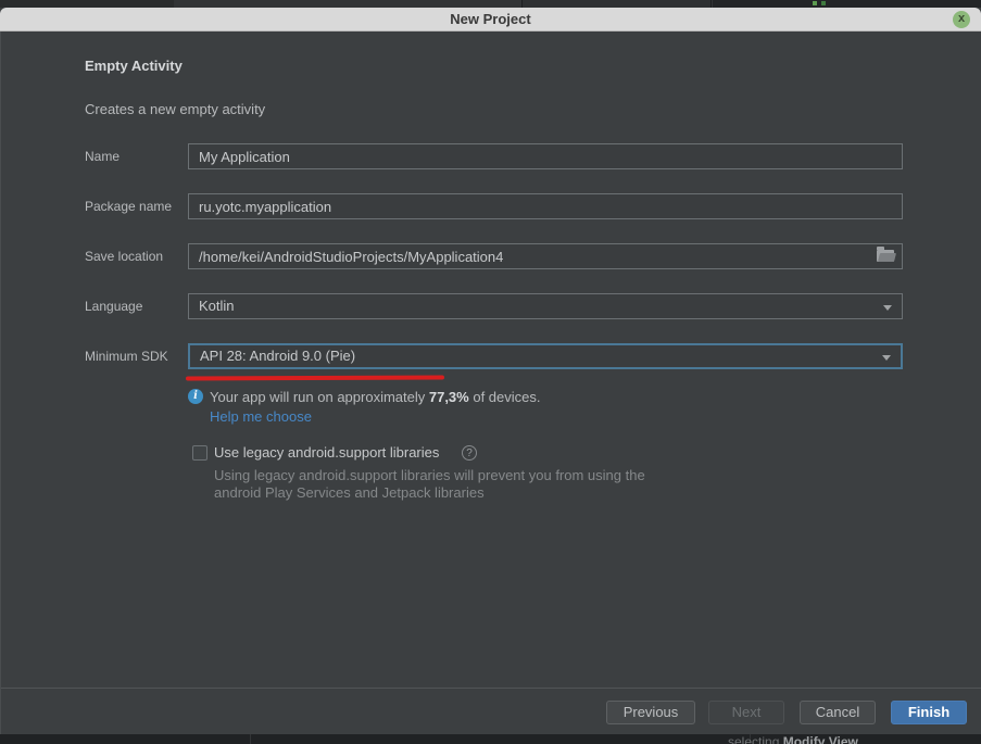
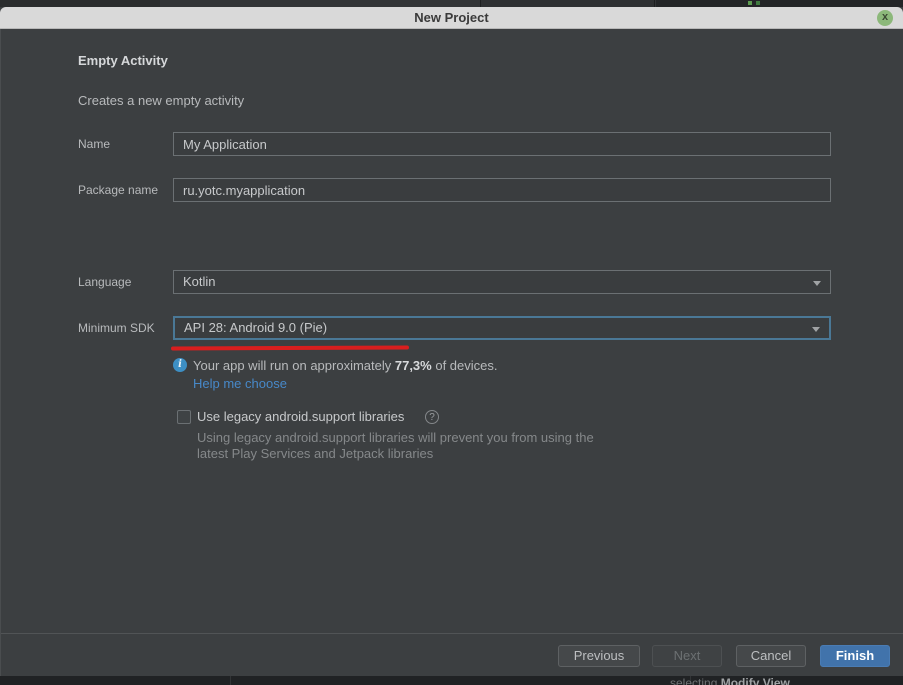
  New Project
  x
  Empty Activity
  Creates a new empty activity
  Name
  My Application
  Package name
  ru.yotc.myapplication
- Save location
- /home/kei/AndroidStudioProjects/MyApplication4
  Language
  Kotlin
  Minimum SDK
  API 28: Android 9.0 (Pie)
  i
  Your app will run on approximately 77,3% of devices.
  Help me choose
  Use legacy android.support libraries
  ?
  Using legacy android.support libraries will prevent you from using the
- android Play Services and Jetpack libraries
+ latest Play Services and Jetpack libraries
  Previous
  Next
  Cancel
  Finish
  selecting Modify View
